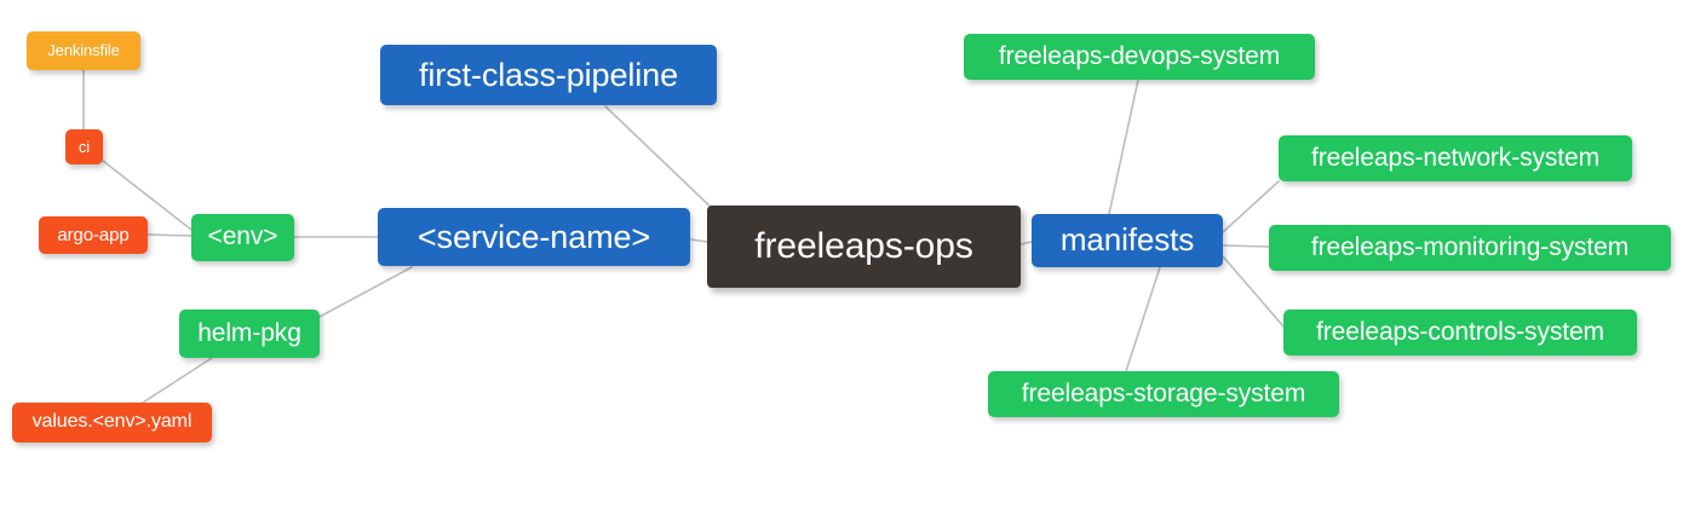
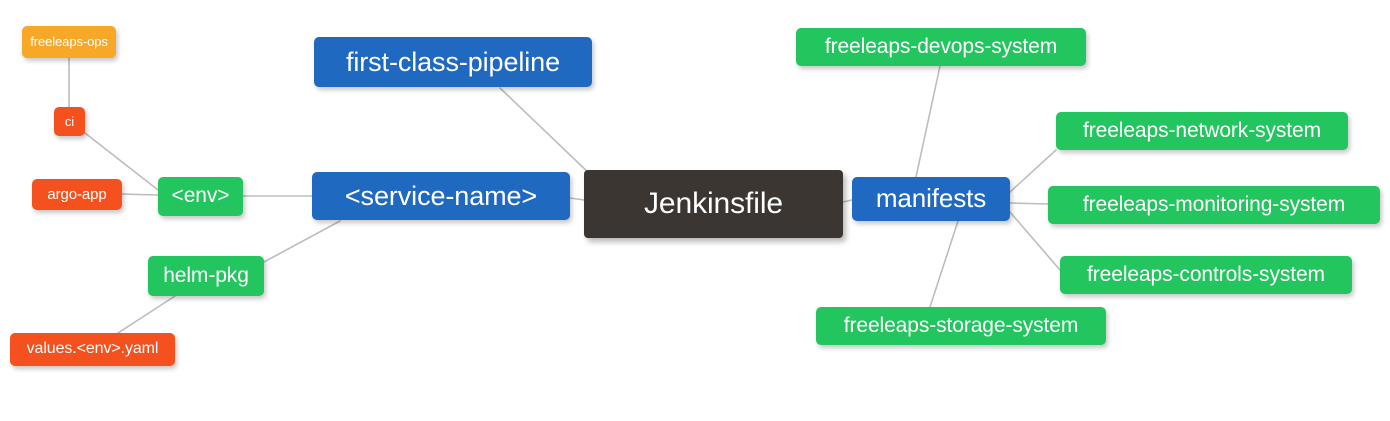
- Jenkinsfile
+ freeleaps-ops
  ci
  argo-app
  <env>
  helm-pkg
  values.<env>.yaml
  first-class-pipeline
  <service-name>
- freeleaps-ops
+ Jenkinsfile
  manifests
  freeleaps-devops-system
  freeleaps-network-system
  freeleaps-monitoring-system
  freeleaps-controls-system
  freeleaps-storage-system
